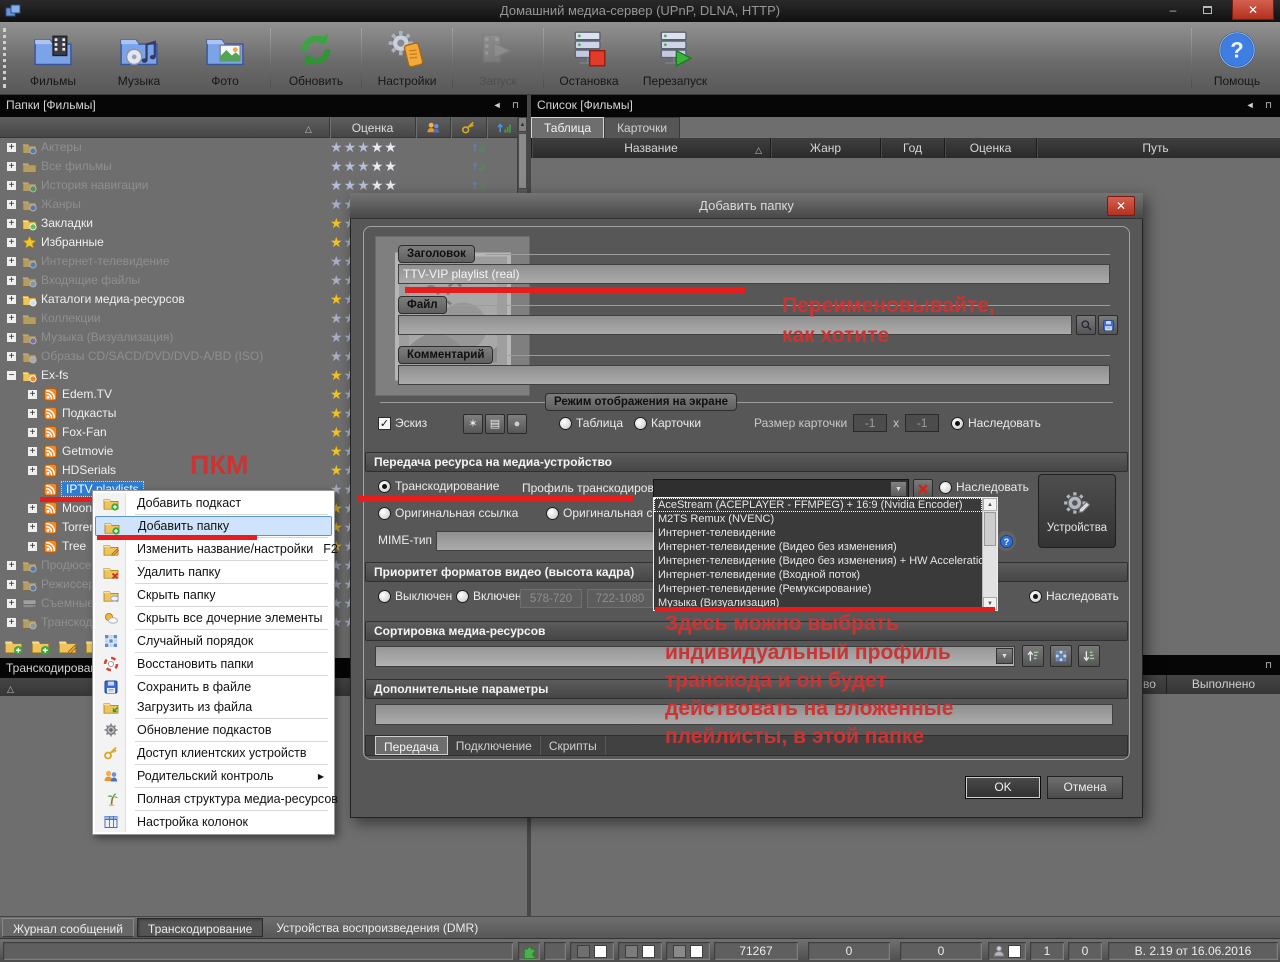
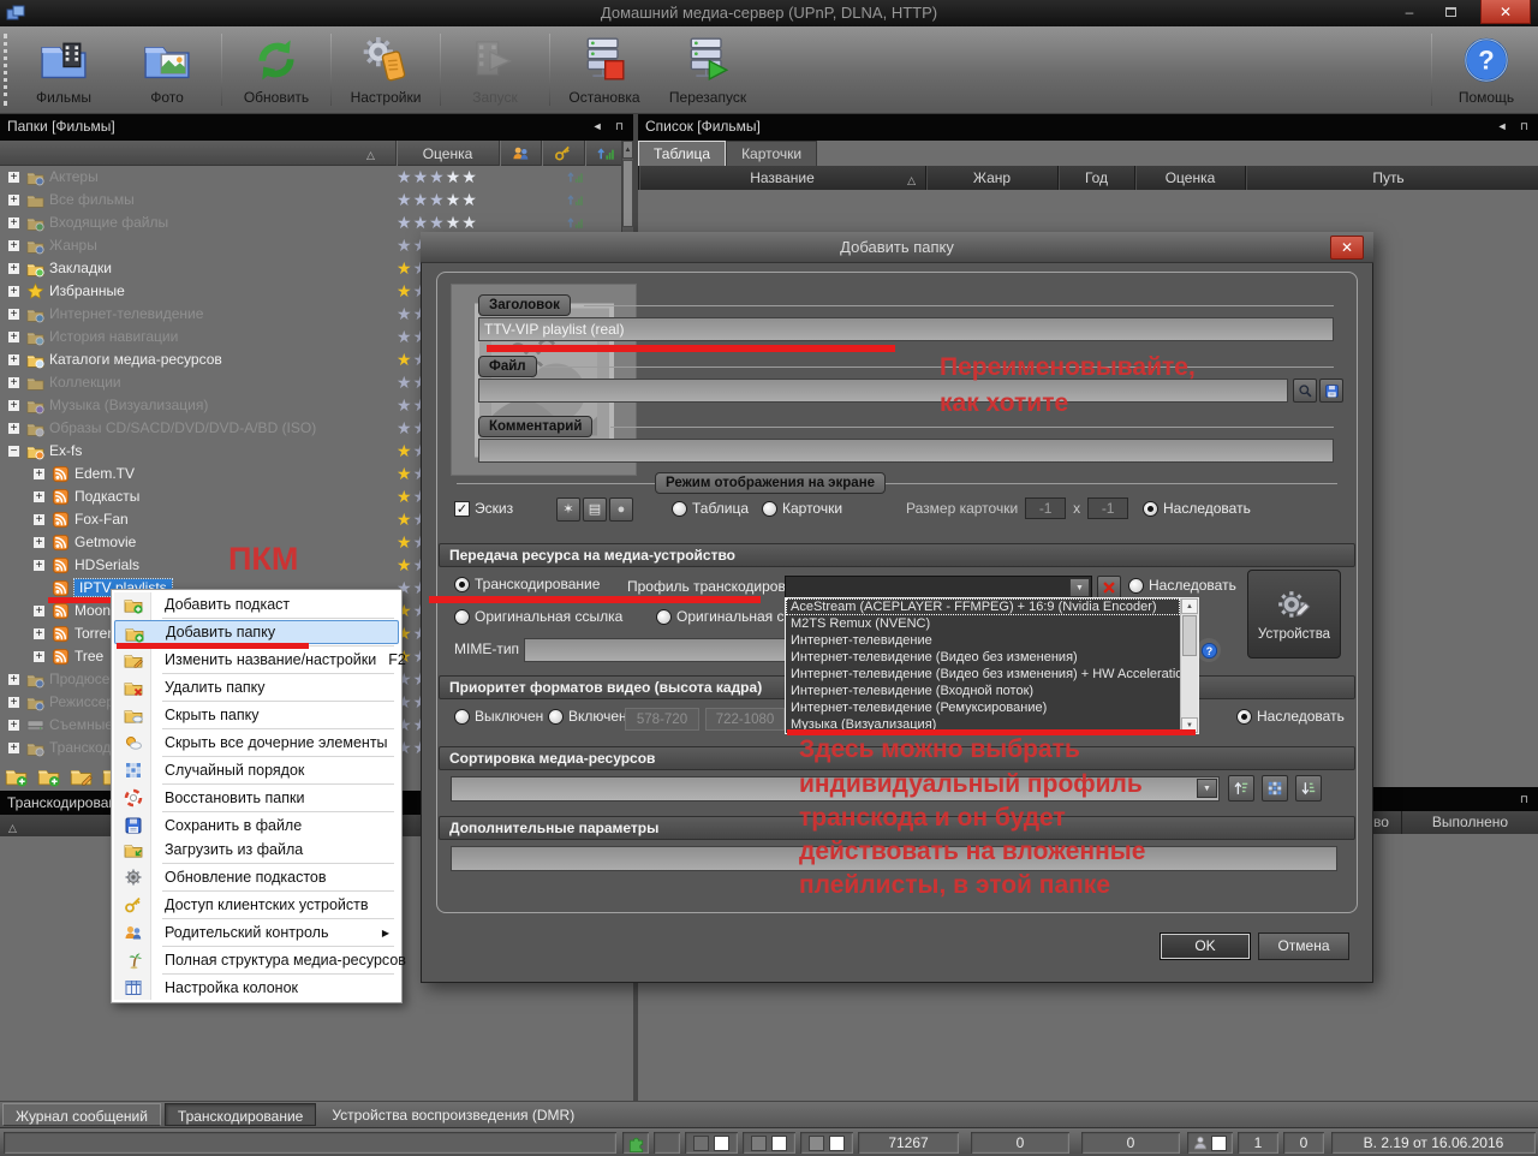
  Домашний медиа-сервер (UPnP, DLNA, HTTP)
  –
  ✕
  Фильмы
- Музыка
  Фото
  Обновить
  Настройки
  Остановка
  Перезапуск
  ?
  Помощь
  Папки [Фильмы]
  ◄ ⊓
  Оценка
  +
  Актеры
  +
  Все фильмы
  +
- История навигации
+ Входящие файлы
  +
  Жанры
  +
  Закладки
  +
  Избранные
  +
  Интернет-телевидение
  +
- Входящие файлы
+ История навигации
  +
  Каталоги медиа-ресурсов
  +
  Коллекции
  +
  Музыка (Визуализация)
  +
  Образы CD/SACD/DVD/DVD-A/BD (ISO)
  −
  Ex-fs
  +
  Edem.TV
  +
  Подкасты
  +
  Fox-Fan
  +
  Getmovie
  +
  HDSerials
  IPTV playlists
  +
  +
  +
  Tree
  +
  Продюсе
  +
  Режиссе
  +
  +
  Транскодирова
  Список [Фильмы]
  ◄ ⊓
  Таблица
  Карточки
  Название
  Жанр
  Год
  Оценка
  Путь
  ⊓
  во
  Выполнено
  Журнал сообщений
  Транскодирование
  Устройства воспроизведения (DMR)
  71267
  0
  0
  1
  0
  В. 2.19 от 16.06.2016
  Добавить папку
  ✕
  Заголовок
  TTV-VIP playlist (real)
  Файл
  Комментарий
  Режим отображения на экране
  ✓
  Эскиз
  Таблица
  Карточки
  Размер карточки
  -1
  x
  -1
  Наследовать
  Передача ресурса на медиа-устройство
  Транскодирование
  Профиль транскодиров
  Наследовать
  Устройства
  Оригинальная ссылка
  Оригинальная с
  MIME-тип
  ?
  Приоритет форматов видео (высота кадра)
  Выключен
  Включен
  578-720
  722-1080
  Наследовать
  Сортировка медиа-ресурсов
  Дополнительные параметры
- Передача
- Подключение
- Скрипты
  OK
  Отмена
  AceStream (ACEPLAYER - FFMPEG) + 16:9 (Nvidia Encoder)
  M2TS Remux (NVENC)
  Интернет-телевидение
  Интернет-телевидение (Видео без изменения)
  Интернет-телевидение (Видео без изменения) + HW Accelerati
  Интернет-телевидение (Входной поток)
  Интернет-телевидение (Ремуксирование)
  Музыка (Визуализация)
  Добавить подкаст
  Добавить папку
  Изменить название/настройки F2
  Удалить папку
  Скрыть папку
  Скрыть все дочерние элементы
  Случайный порядок
  Восстановить папки
  Сохранить в файле
  Загрузить из файла
  Обновление подкастов
  Доступ клиентских устройств
  Родительский контроль
  Полная структура медиа-ресурсов
  Настройка колонок
  ПКМ
  Переименовывайте,
  как хотите
  Здесь можно выбрать
  индивидуальный профиль
  транскода и он будет
  действовать на вложенные
  плейлисты, в этой папке
